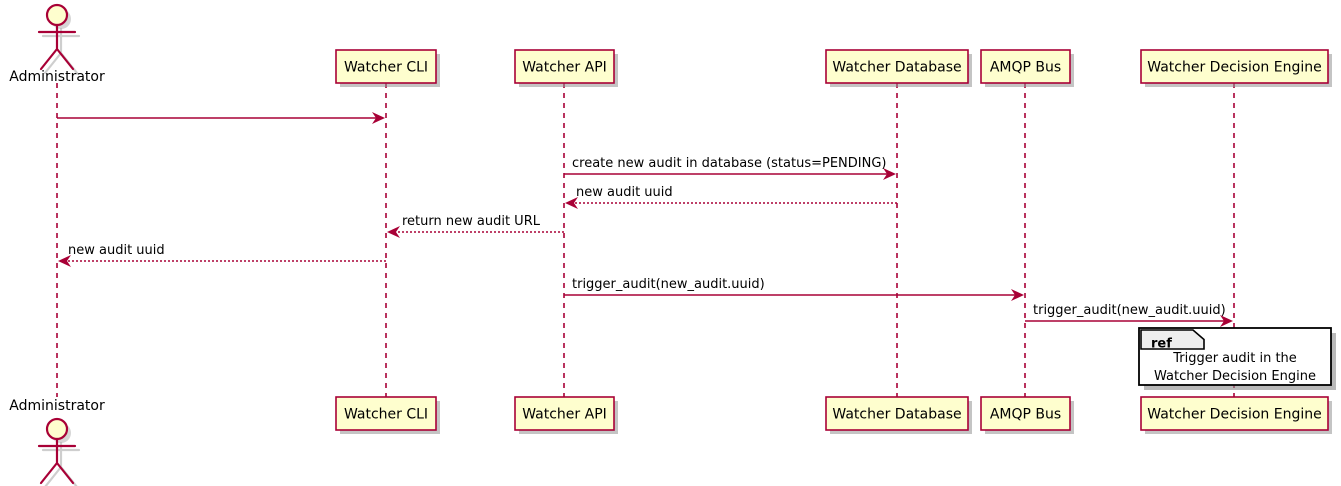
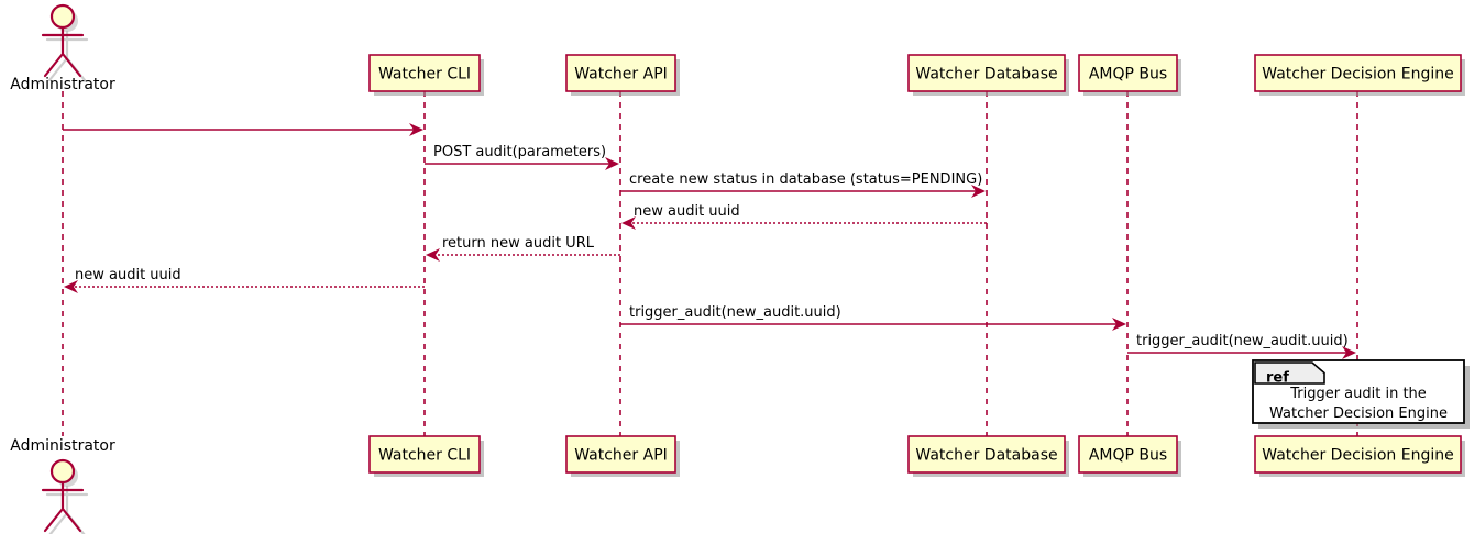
+ POST audit(parameters)
- create new audit in database (status=PENDING)
+ create new status in database (status=PENDING)
  new audit uuid
  return new audit URL
  new audit uuid
  trigger_audit(new_audit.uuid)
  trigger_audit(new_audit.uuid)
  Administrator
  Administrator
  Watcher CLI
  Watcher CLI
  Watcher API
  Watcher API
  Watcher Database
  Watcher Database
  AMQP Bus
  AMQP Bus
  Watcher Decision Engine
  Watcher Decision Engine
  ref
  Trigger audit in the
  Watcher Decision Engine
